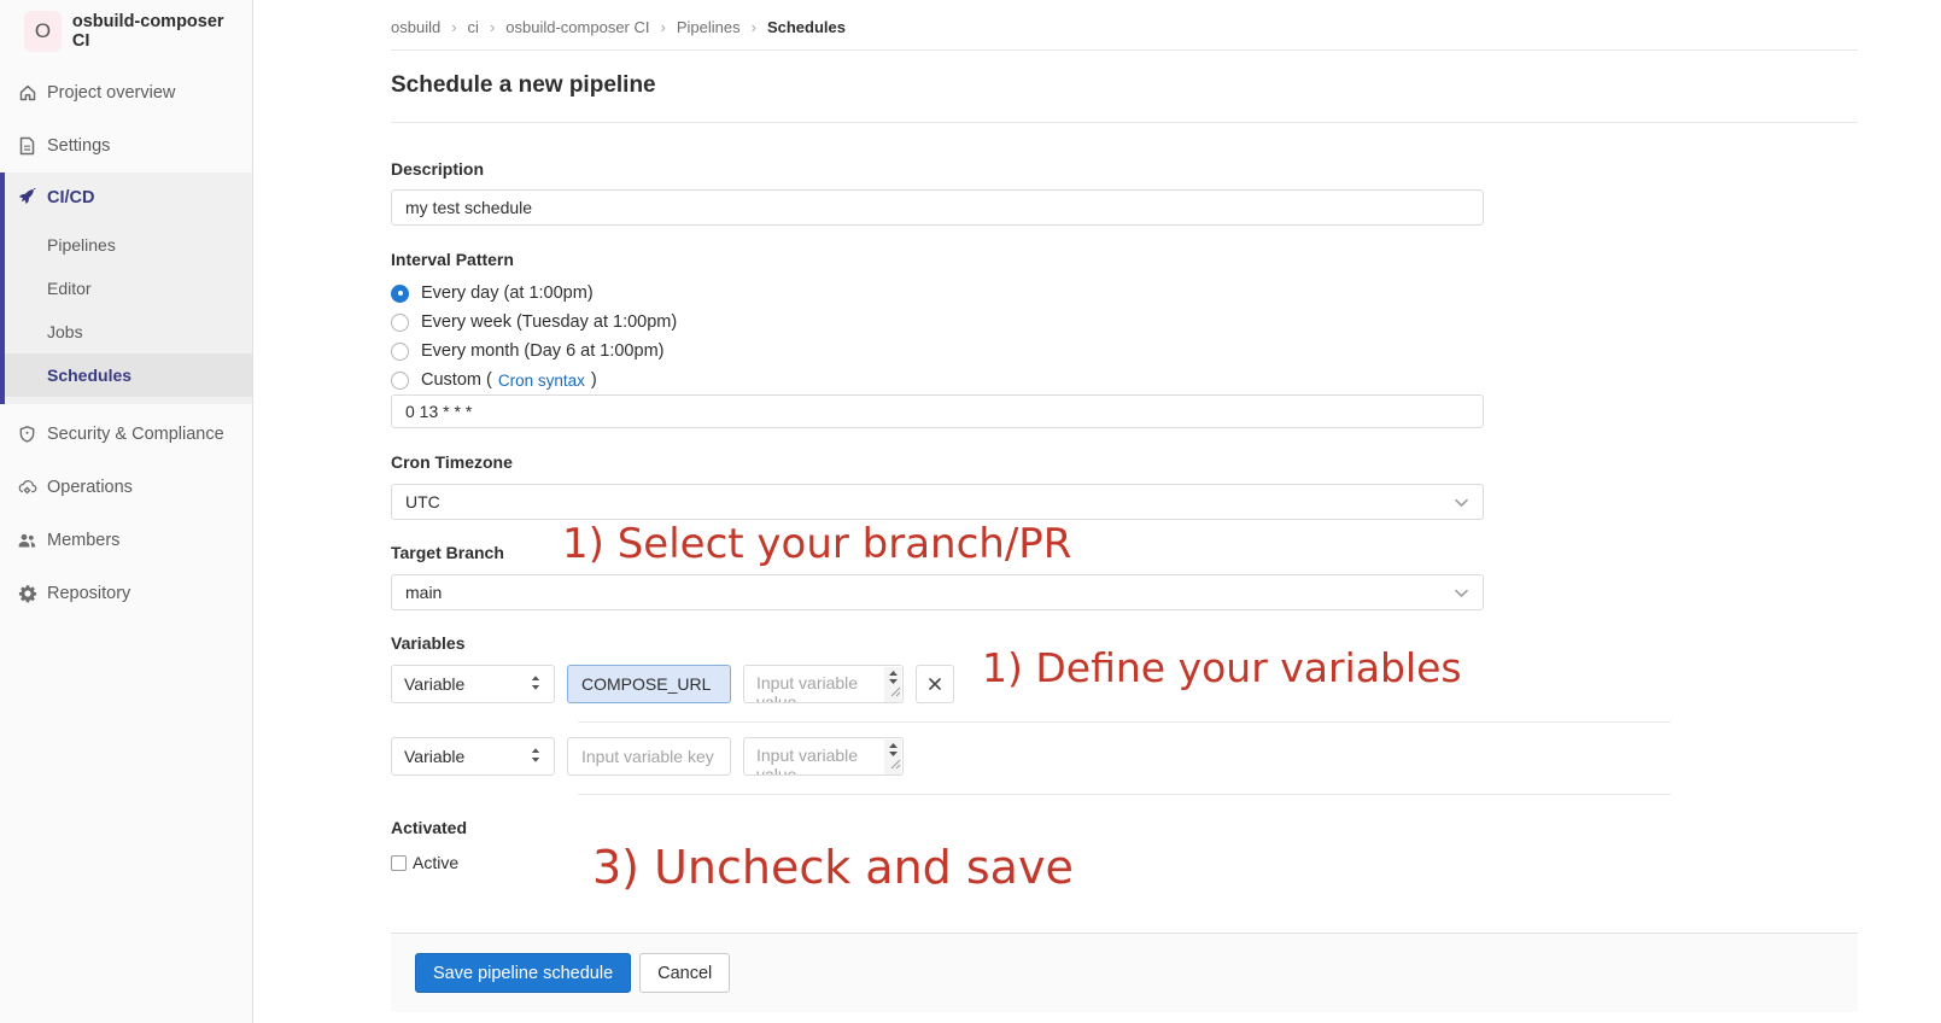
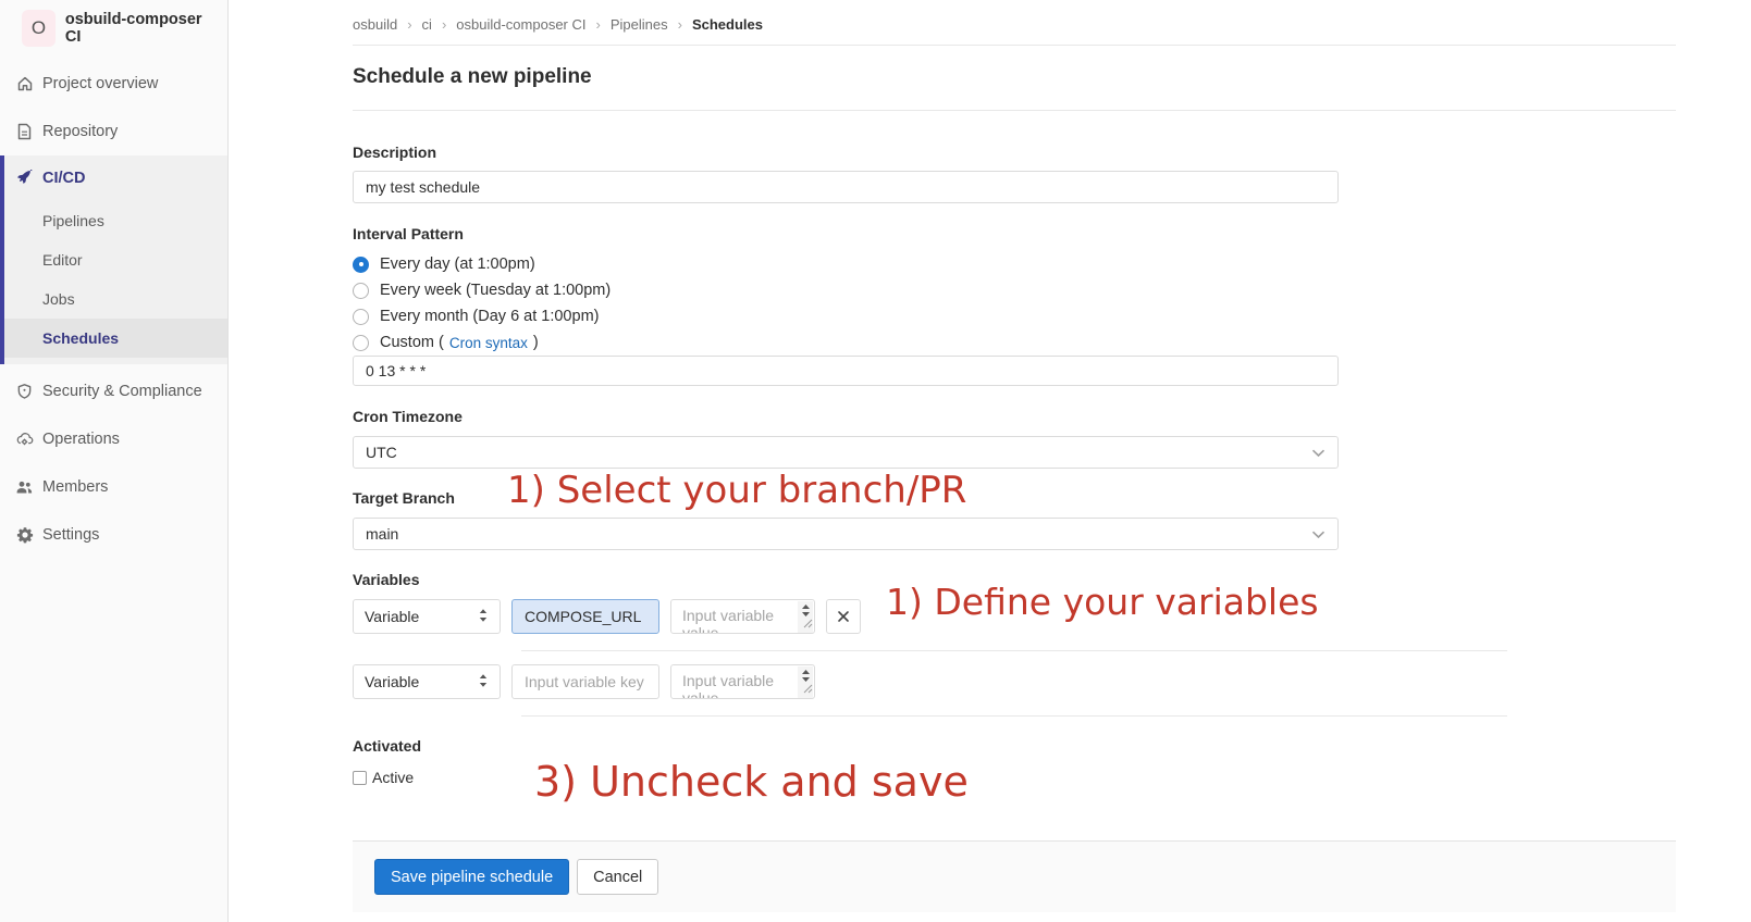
  O
  osbuild-composer CI
  Project overview
- Settings
+ Repository
  CI/CD
  Pipelines
  Editor
  Jobs
  Schedules
  Security & Compliance
  Operations
  Members
- Repository
+ Settings
  osbuild
  ›
  ci
  ›
  osbuild-composer CI
  ›
  Pipelines
  ›
  Schedules
  Schedule a new pipeline
  Description
  my test schedule
  Interval Pattern
  Every day (at 1:00pm)
  Every week (Tuesday at 1:00pm)
  Every month (Day 6 at 1:00pm)
  Custom (
  Cron syntax
  )
  0 13 * * *
  Cron Timezone
  UTC
  Target Branch
  main
  Variables
  Variable
  COMPOSE_URL
  Input variable value
  Variable
  Input variable key
  Input variable value
  Activated
  Active
  Save pipeline schedule
  Cancel
  1) Select your branch/PR
  1) Define your variables
  3) Uncheck and save
